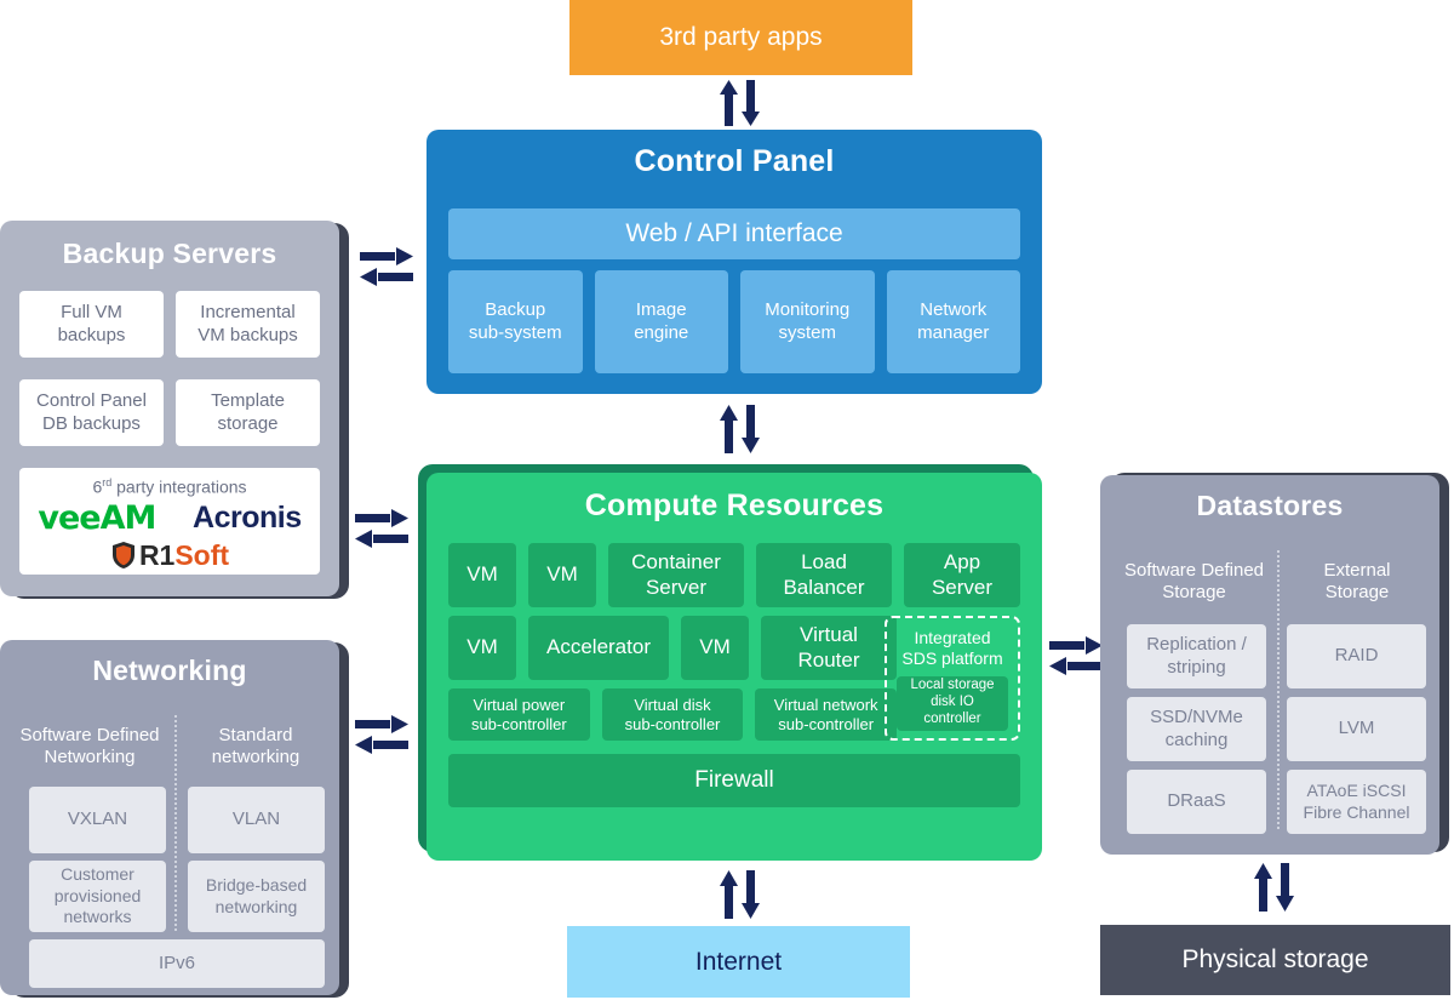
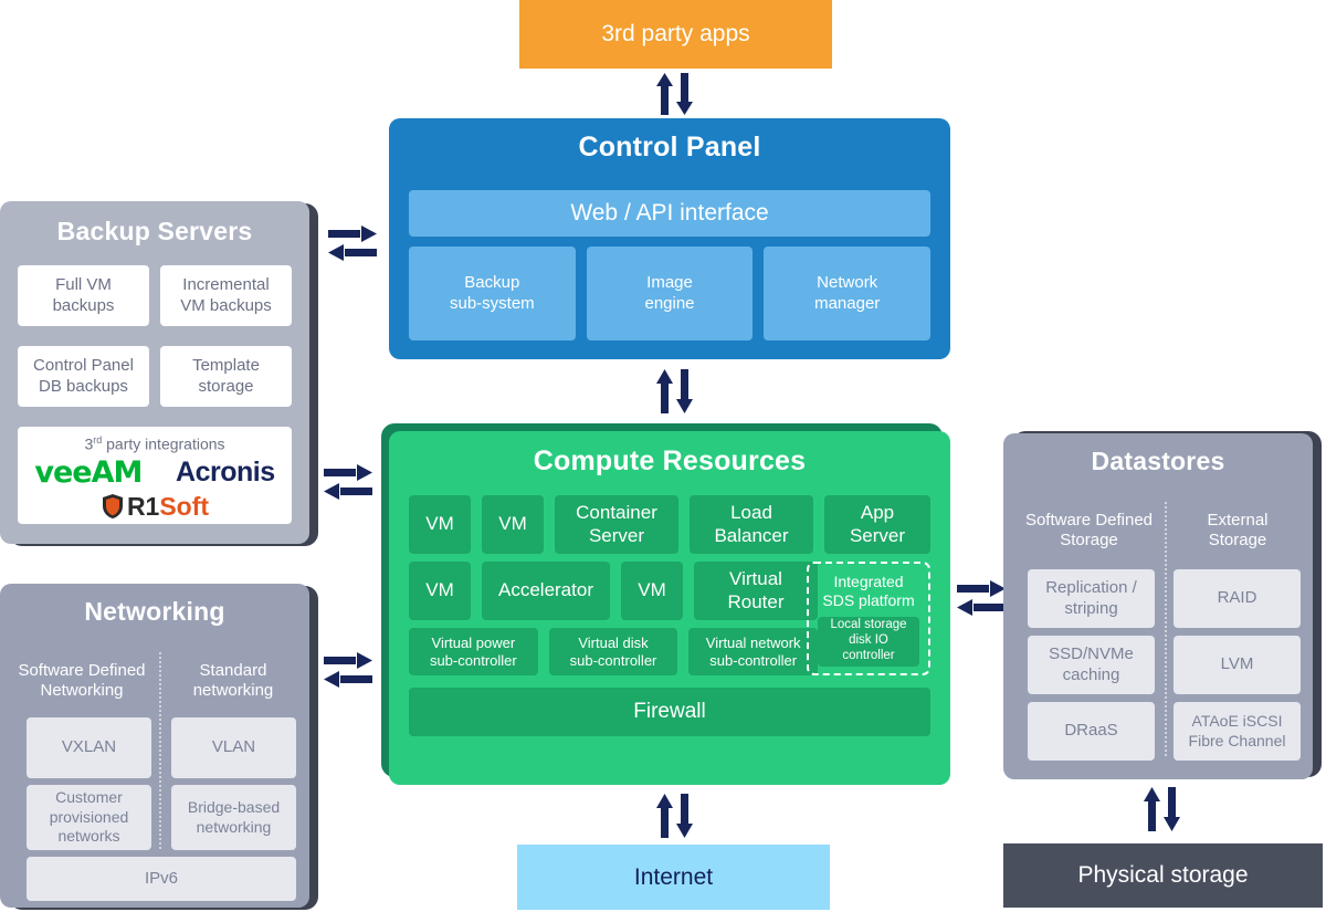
  3rd party apps
  Control Panel
  Web / API interface
  Backup
  sub-system
  Image
  engine
- Monitoring
- system
  Network
  manager
  Compute Resources
  VM
  VM
  Container
  Server
  Load
  Balancer
  App
  Server
  VM
  Accelerator
  VM
  Virtual
  Router
  Virtual power
  sub-controller
  Virtual disk
  sub-controller
  Virtual network
  sub-controller
  Integrated
  SDS platform
  Local storage
  disk IO
  controller
  Firewall
  Internet
  Backup Servers
  Full VM
  backups
  Incremental
  VM backups
  Control Panel
  DB backups
  Template
  storage
- 6rd party integrations
+ 3rd party integrations
  veeAM
  Acronis
  R1
  Soft
  Networking
  Software Defined
  Networking
  Standard
  networking
  VXLAN
  Customer
  provisioned
  networks
  VLAN
  Bridge-based
  networking
  IPv6
  Datastores
  Software Defined
  Storage
  External
  Storage
  Replication /
  striping
  SSD/NVMe
  caching
  DRaaS
  RAID
  LVM
  ATAoE iSCSI
  Fibre Channel
  Physical storage
